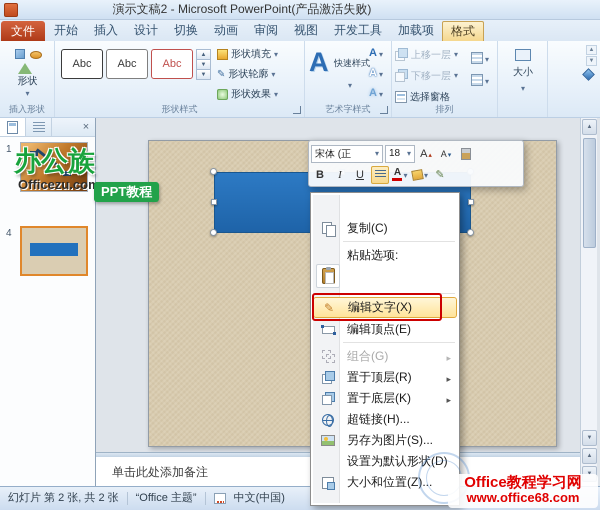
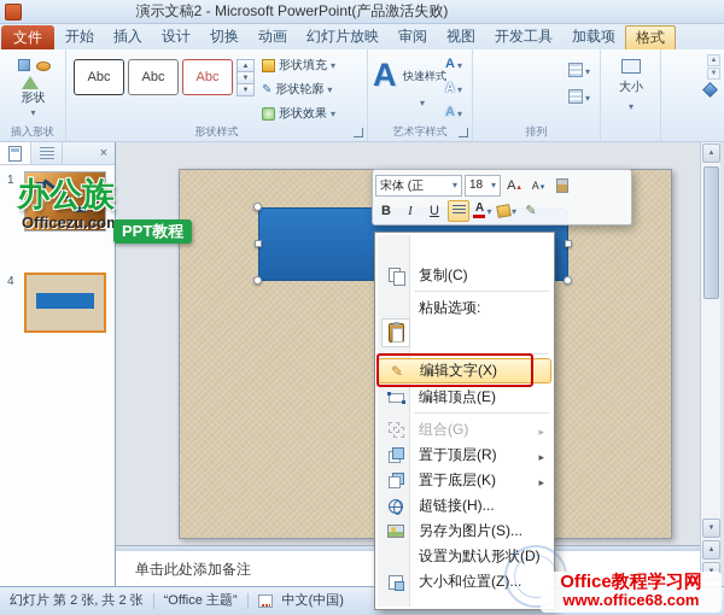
  演示文稿2 - Microsoft PowerPoint(产品激活失败)
  文件
  开始
  插入
  设计
  切换
  动画
+ 幻灯片放映
  审阅
  视图
  开发工具
  加载项
  格式
  形状
  插入形状
  Abc
  Abc
  Abc
  形状填充
  形状轮廓
  形状效果
  形状样式
  A
  快速样式
  A
  A
  A
  艺术字样式
- 上移一层
- 下移一层
- 选择窗格
  排列
  大小
  1
  4
  单击此处添加备注
  幻灯片 第 2 张, 共 2 张
  “Office 主题”
  中文(中国)
  宋体 (正
  18
  A
  A
  B
  I
  U
  A
  复制(C)
  粘贴选项:
  编辑文字(X)
  编辑顶点(E)
  组合(G)
  置于顶层(R)
  置于底层(K)
  超链接(H)...
  另存为图片(S)...
  设置为默认形状(D)
  大小和位置(Z)...
  办公族
  Officezu.co
  PPT教程
  Office教程学习网
  www.office68.com
